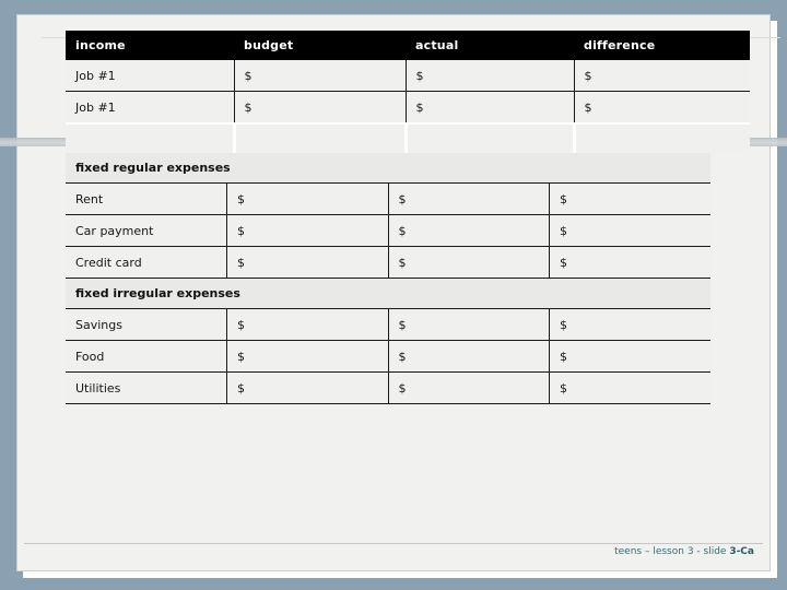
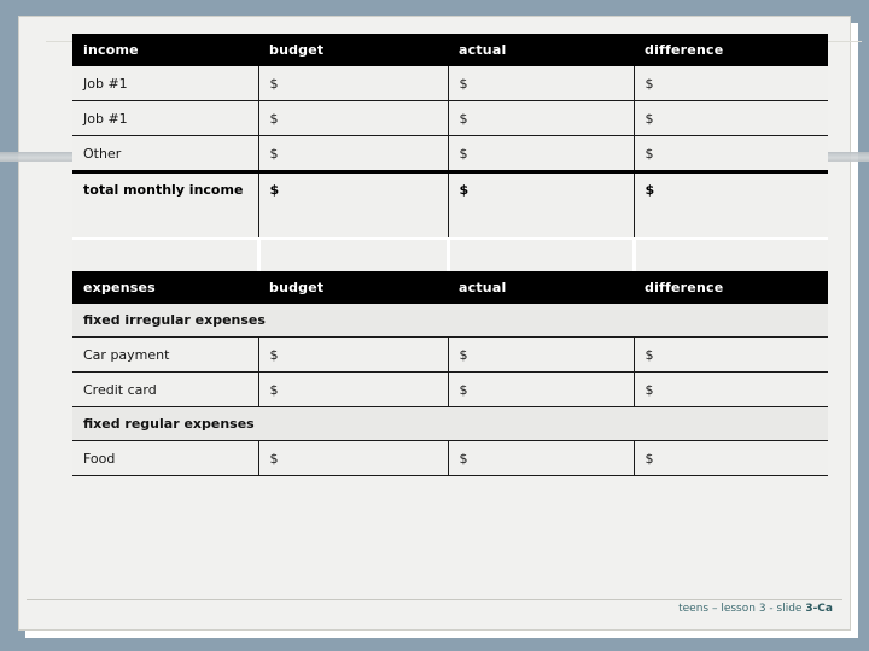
  income	budget	actual	difference
  Job #1	$	$	$
  Job #1	$	$	$
+ Other	$	$	$
+ total monthly income	$	$	$
+ expenses	budget	actual	difference
- fixed regular expenses
+ fixed irregular expenses
- Rent	$	$	$
  Car payment	$	$	$
  Credit card	$	$	$
- fixed irregular expenses
+ fixed regular expenses
- Savings	$	$	$
  Food	$	$	$
- Utilities	$	$	$
  teens – lesson 3 - slide 3-Ca
